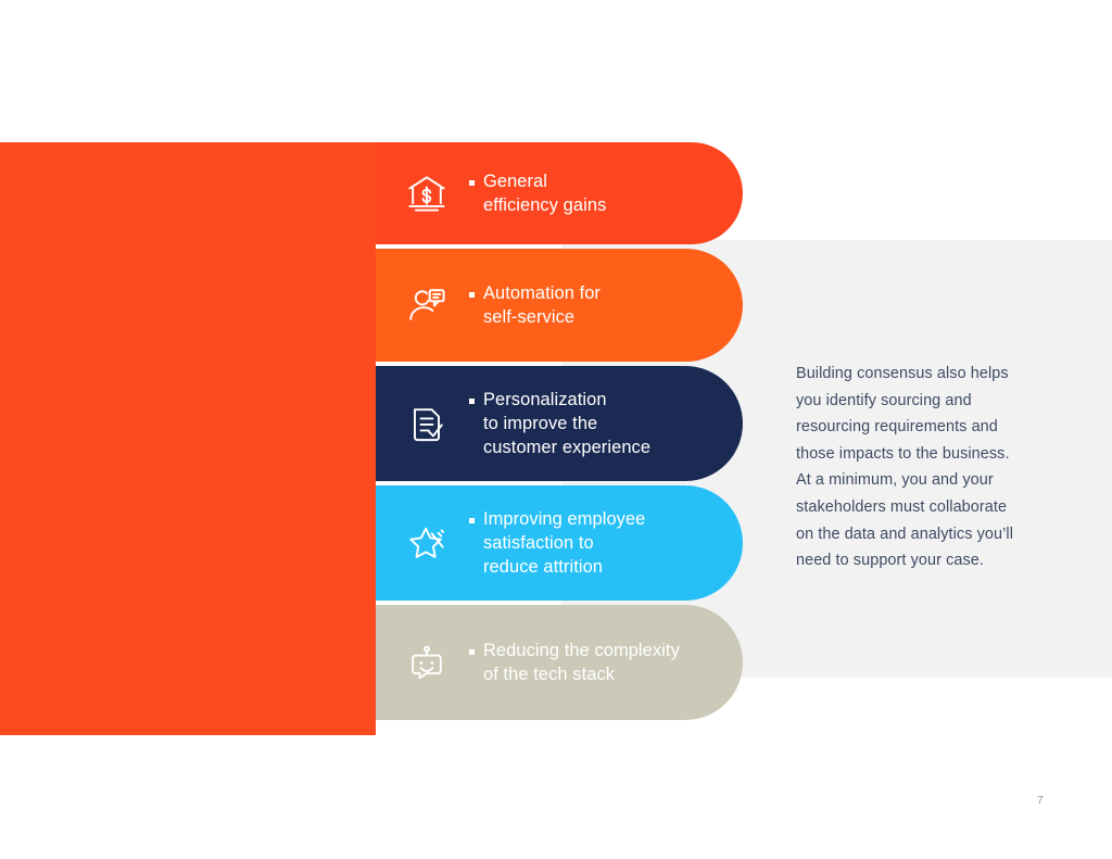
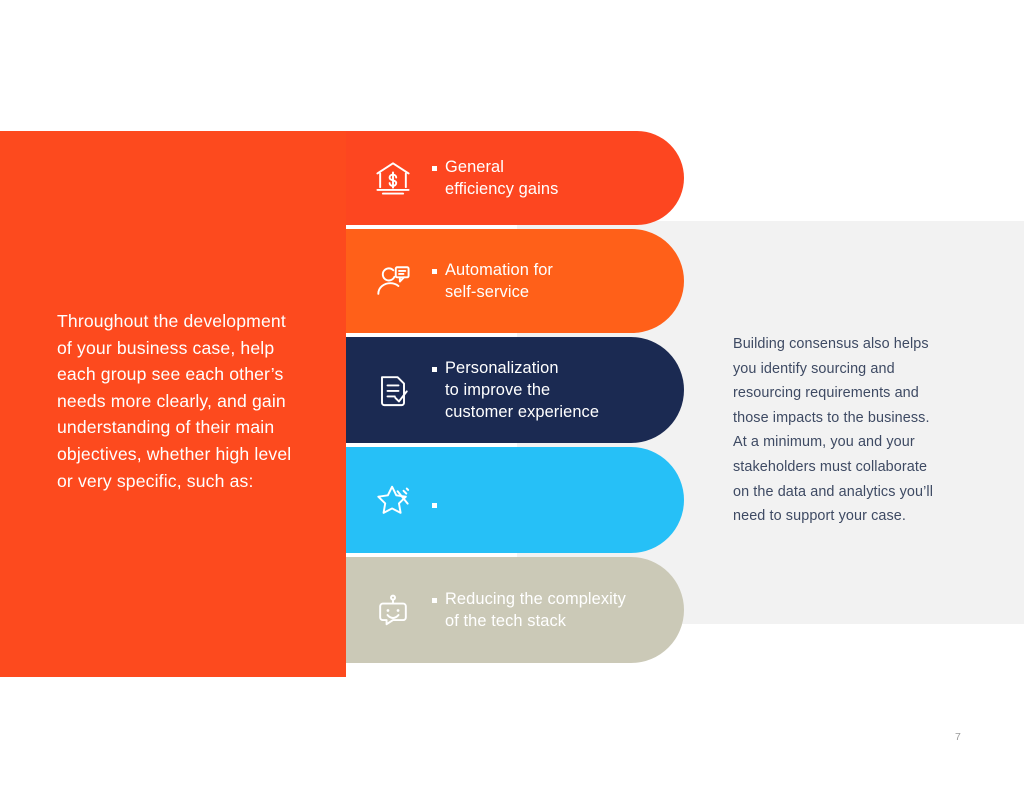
+ Throughout the development
+ of your business case, help
+ each group see each other’s
+ needs more clearly, and gain
+ understanding of their main
+ objectives, whether high level
+ or very specific, such as:
  Building consensus also helps
  you identify sourcing and
  resourcing requirements and
  those impacts to the business.
  At a minimum, you and your
  stakeholders must collaborate
  on the data and analytics you’ll
  need to support your case.
  General
  efficiency gains
  Automation for
  self-service
  Personalization
  to improve the
  customer experience
- Improving employee
- satisfaction to
- reduce attrition
  Reducing the complexity
  of the tech stack
  7
